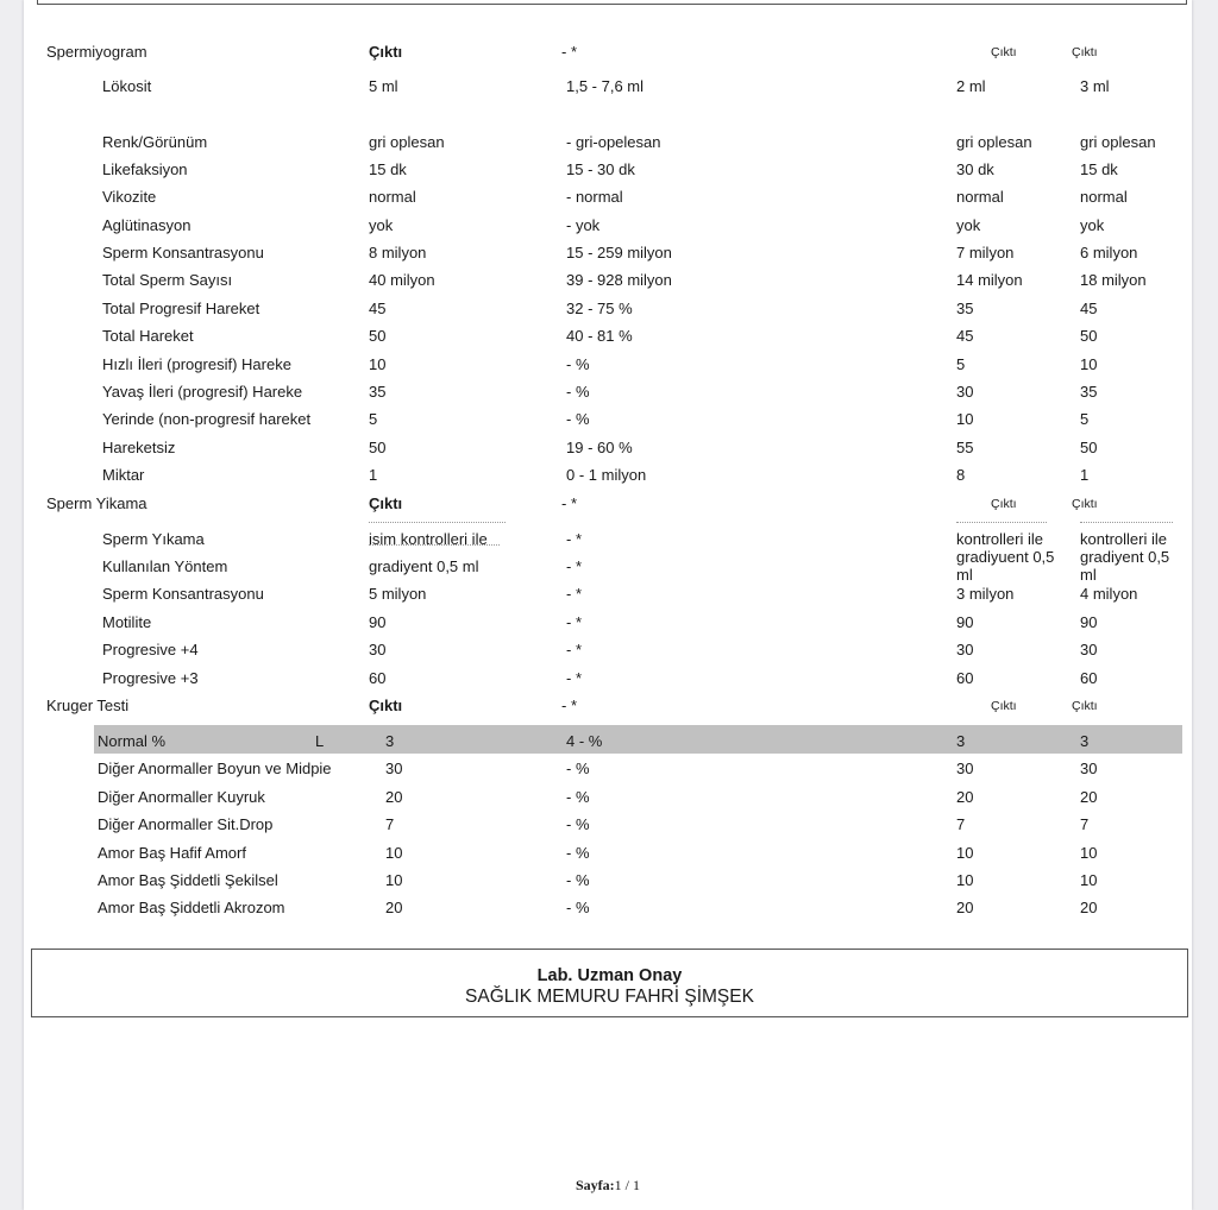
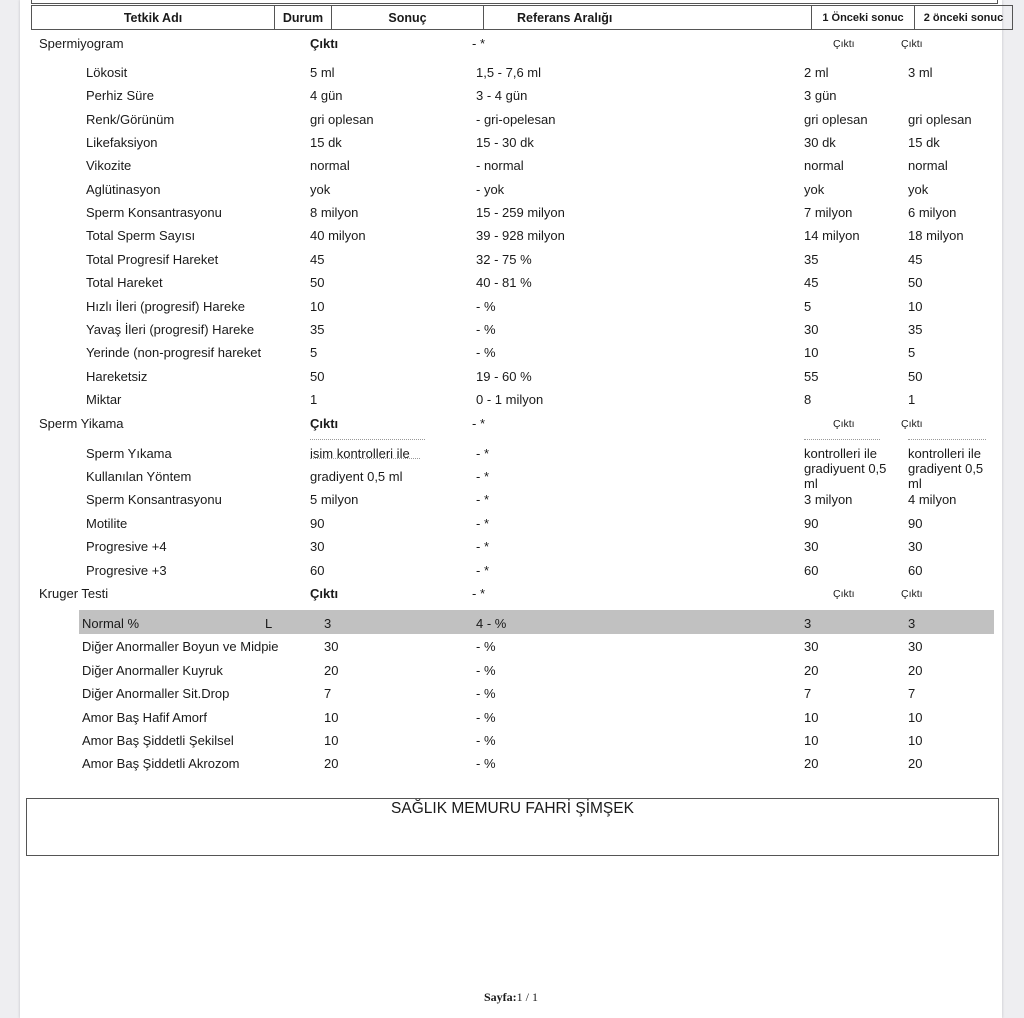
+ Tetkik Adı
+ Durum
+ Sonuç
+ Referans Aralığı
+ 1 Önceki sonuc
+ 2 önceki sonuc
  Spermiyogram
  Çıktı
  - *
  Çıktı
  Çıktı
  Lökosit
  5 ml
  1,5 - 7,6 ml
  2 ml
  3 ml
+ Perhiz Süre
+ 4 gün
+ 3 - 4 gün
+ 3 gün
  Renk/Görünüm
  gri oplesan
  - gri-opelesan
  gri oplesan
  gri oplesan
  Likefaksiyon
  15 dk
  15 - 30 dk
  30 dk
  15 dk
  Vikozite
  normal
  - normal
  normal
  normal
  Aglütinasyon
  yok
  - yok
  yok
  yok
  Sperm Konsantrasyonu
  8 milyon
  15 - 259 milyon
  7 milyon
  6 milyon
  Total Sperm Sayısı
  40 milyon
  39 - 928 milyon
  14 milyon
  18 milyon
  Total Progresif Hareket
  45
  32 - 75 %
  35
  45
  Total Hareket
  50
  40 - 81 %
  45
  50
  Hızlı İleri (progresif) Hareke
  10
  - %
  5
  10
  Yavaş İleri (progresif) Hareke
  35
  - %
  30
  35
  Yerinde (non-progresif hareket
  5
  - %
  10
  5
  Hareketsiz
  50
  19 - 60 %
  55
  50
  Miktar
  1
  0 - 1 milyon
  8
  1
  Sperm Yikama
  Çıktı
  - *
  Çıktı
  Çıktı
  Sperm Yıkama
  isim kontrolleri ile
  - *
  kontrolleri ile
  kontrolleri ile
  Kullanılan Yöntem
  gradiyent 0,5 ml
  - *
  gradiyuent 0,5 ml
  gradiyent 0,5 ml
  Sperm Konsantrasyonu
  5 milyon
  - *
  3 milyon
  4 milyon
  Motilite
  90
  - *
  90
  90
  Progresive +4
  30
  - *
  30
  30
  Progresive +3
  60
  - *
  60
  60
  Kruger Testi
  Çıktı
  - *
  Çıktı
  Çıktı
  Normal %
  L
  3
  4 - %
  3
  3
  Diğer Anormaller Boyun ve Midpie
  30
  - %
  30
  30
  Diğer Anormaller Kuyruk
  20
  - %
  20
  20
  Diğer Anormaller Sit.Drop
  7
  - %
  7
  7
  Amor Baş Hafif Amorf
  10
  - %
  10
  10
  Amor Baş Şiddetli Şekilsel
  10
  - %
  10
  10
  Amor Baş Şiddetli Akrozom
  20
  - %
  20
  20
- Lab. Uzman Onay
  SAĞLIK MEMURU FAHRİ ŞİMŞEK
  Sayfa:1 / 1
